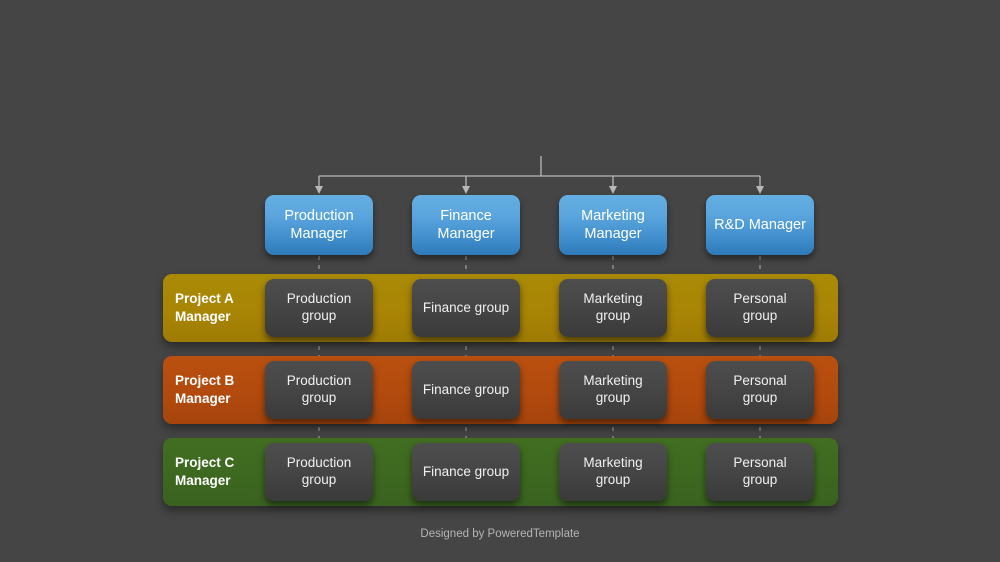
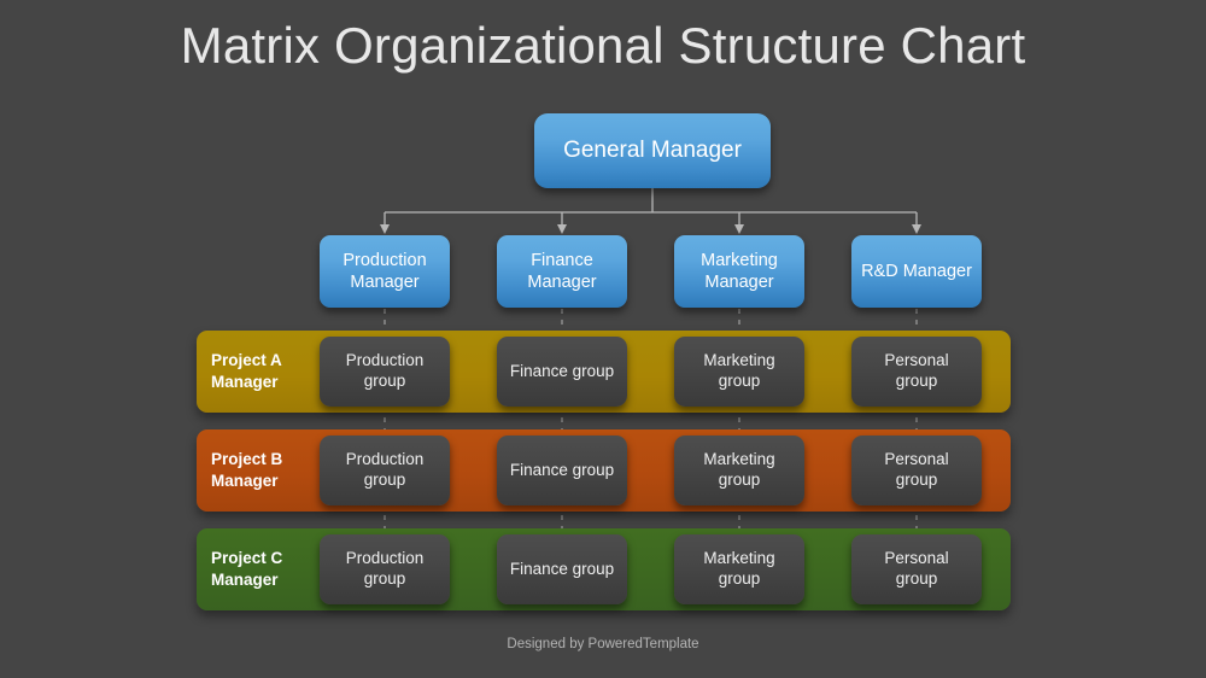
+ Matrix Organizational Structure Chart
+ General Manager
  Production
  Manager
  Finance
  Manager
  Marketing
  Manager
  R&D Manager
  Project A
  Manager
  Production
  group
  Finance group
  Marketing
  group
  Personal
  group
  Project B
  Manager
  Production
  group
  Finance group
  Marketing
  group
  Personal
  group
  Project C
  Manager
  Production
  group
  Finance group
  Marketing
  group
  Personal
  group
  Designed by PoweredTemplate
